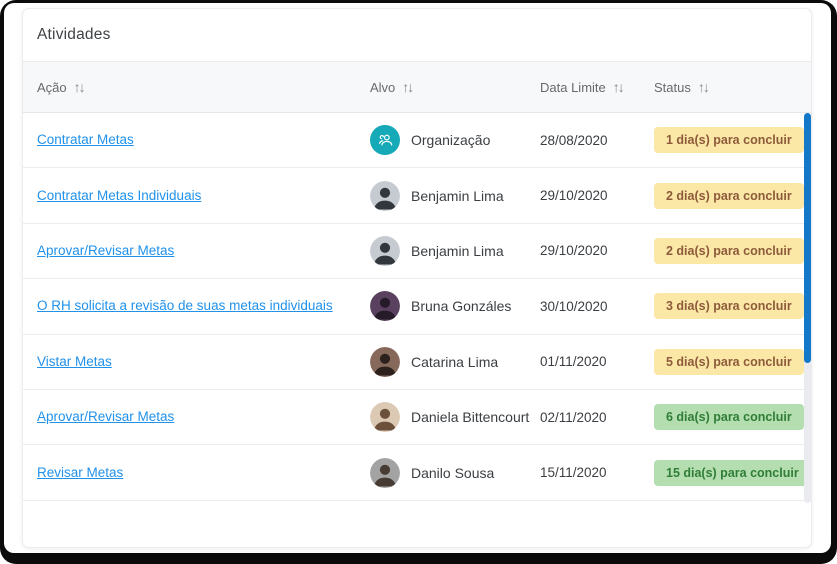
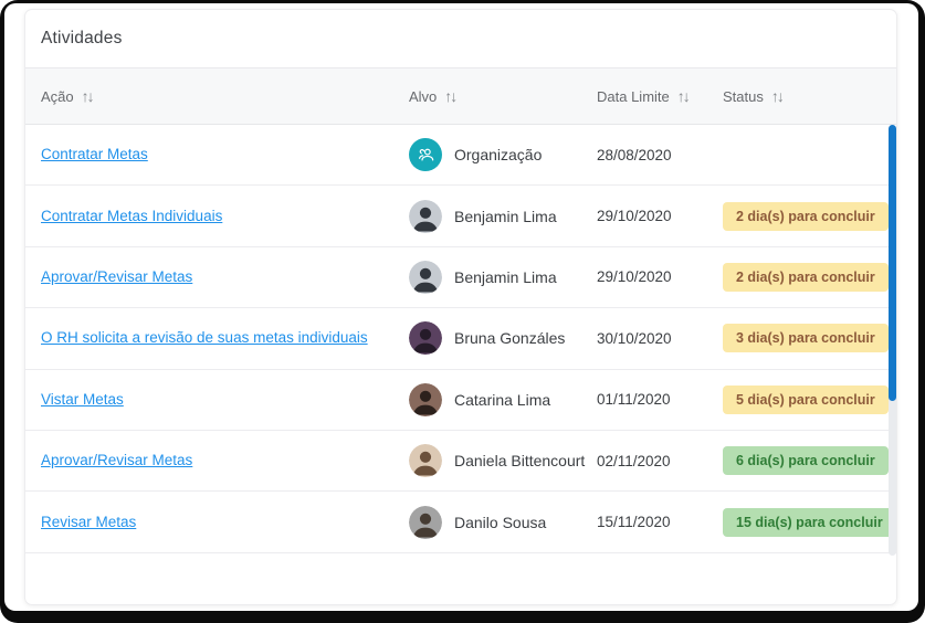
  Atividades
  Ação
  ↑↓
  Alvo
  ↑↓
  Data Limite
  ↑↓
  Status
  ↑↓
  Contratar Metas
  Organização
  28/08/2020
- 1 dia(s) para concluir
  Contratar Metas Individuais
  Benjamin Lima
  29/10/2020
  2 dia(s) para concluir
  Aprovar/Revisar Metas
  Benjamin Lima
  29/10/2020
  2 dia(s) para concluir
  O RH solicita a revisão de suas metas individuais
  Bruna Gonzáles
  30/10/2020
  3 dia(s) para concluir
  Vistar Metas
  Catarina Lima
  01/11/2020
  5 dia(s) para concluir
  Aprovar/Revisar Metas
  Daniela Bittencourt
  02/11/2020
  6 dia(s) para concluir
  Revisar Metas
  Danilo Sousa
  15/11/2020
  15 dia(s) para concluir
